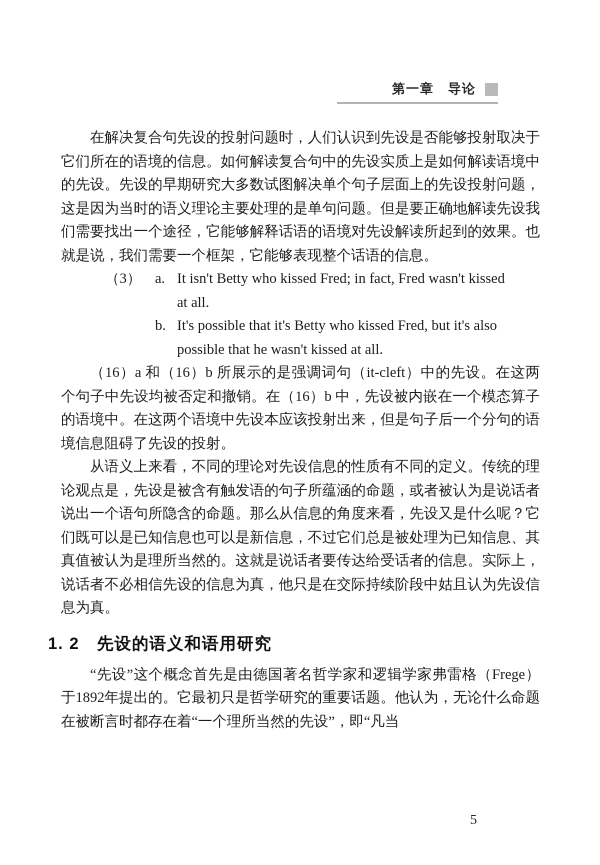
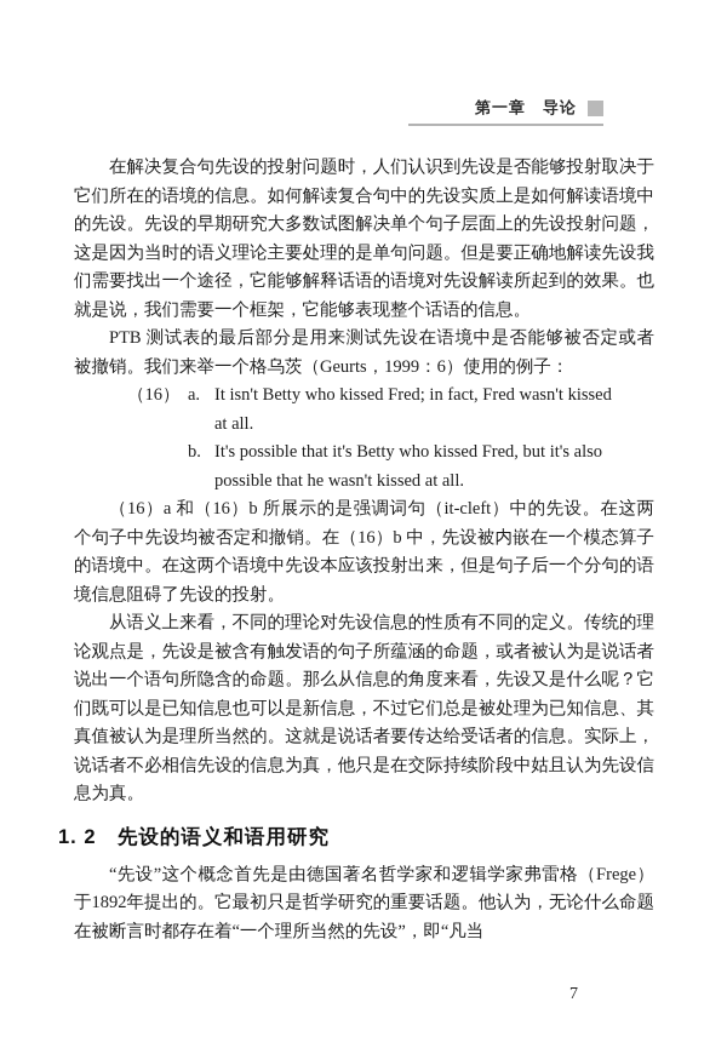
  第一章 导论
  在解决复合句先设的投射问题时，人们认识到先设是否能够投射取决于它们所在的语境的信息。如何解读复合句中的先设实质上是如何解读语境中的先设。先设的早期研究大多数试图解决单个句子层面上的先设投射问题，这是因为当时的语义理论主要处理的是单句问题。但是要正确地解读先设我们需要找出一个途径，它能够解释话语的语境对先设解读所起到的效果。也就是说，我们需要一个框架，它能够表现整个话语的信息。
+ PTB 测试表的最后部分是用来测试先设在语境中是否能够被否定或者被撤销。我们来举一个格乌茨（Geurts，1999：6）使用的例子：
- （3）
+ （16）
  a.
  It isn't Betty who kissed Fred; in fact, Fred wasn't kissed at all.
  b.
  It's possible that it's Betty who kissed Fred, but it's also possible that he wasn't kissed at all.
  （16）a 和（16）b 所展示的是强调词句（it-cleft）中的先设。在这两个句子中先设均被否定和撤销。在（16）b 中，先设被内嵌在一个模态算子的语境中。在这两个语境中先设本应该投射出来，但是句子后一个分句的语境信息阻碍了先设的投射。
  从语义上来看，不同的理论对先设信息的性质有不同的定义。传统的理论观点是，先设是被含有触发语的句子所蕴涵的命题，或者被认为是说话者说出一个语句所隐含的命题。那么从信息的角度来看，先设又是什么呢？它们既可以是已知信息也可以是新信息，不过它们总是被处理为已知信息、其真值被认为是理所当然的。这就是说话者要传达给受话者的信息。实际上，说话者不必相信先设的信息为真，他只是在交际持续阶段中姑且认为先设信息为真。
  1. 2 先设的语义和语用研究
  “先设”这个概念首先是由德国著名哲学家和逻辑学家弗雷格（Frege）于1892年提出的。它最初只是哲学研究的重要话题。他认为，无论什么命题在被断言时都存在着“一个理所当然的先设”，即“凡当
- 5
+ 7
